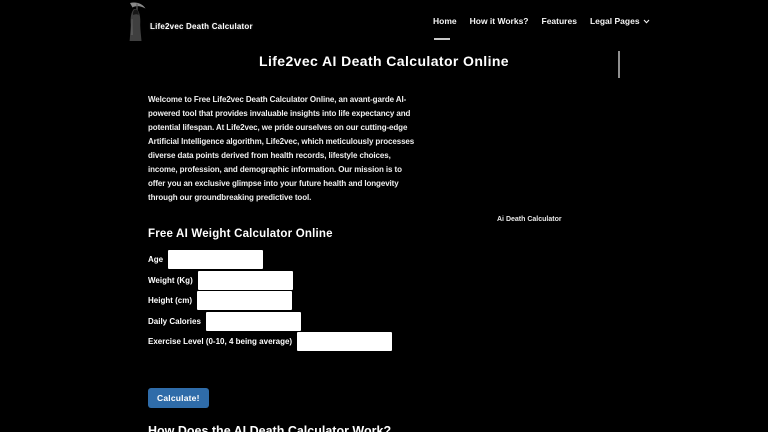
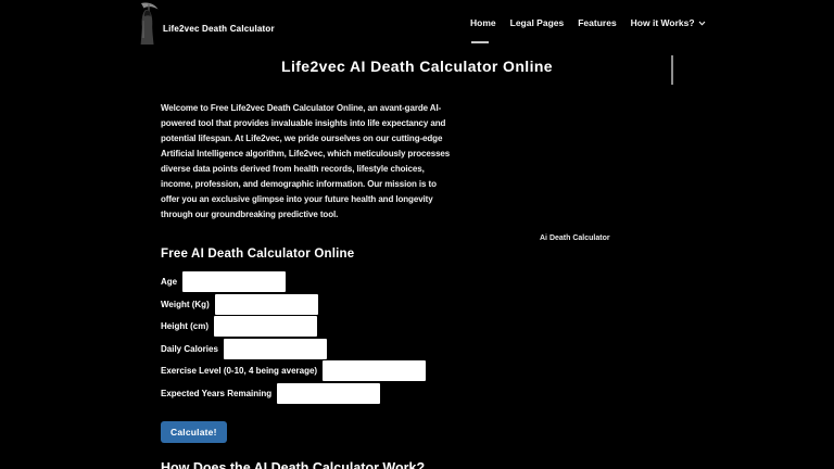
  Life2vec Death Calculator
  Home
- How it Works?
+ Legal Pages
  Features
- Legal Pages
+ How it Works?
  Life2vec AI Death Calculator Online
  Welcome to Free Life2vec Death Calculator Online, an avant-garde AI-
  powered tool that provides invaluable insights into life expectancy and
  potential lifespan. At Life2vec, we pride ourselves on our cutting-edge
  Artificial Intelligence algorithm, Life2vec, which meticulously processes
  diverse data points derived from health records, lifestyle choices,
  income, profession, and demographic information. Our mission is to
  offer you an exclusive glimpse into your future health and longevity
  through our groundbreaking predictive tool.
- Free AI Weight Calculator Online
+ Free AI Death Calculator Online
  Age
  Weight (Kg)
  Height (cm)
  Daily Calories
  Exercise Level (0-10, 4 being average)
+ Expected Years Remaining
  Calculate!
  How Does the AI Death Calculator Work?
